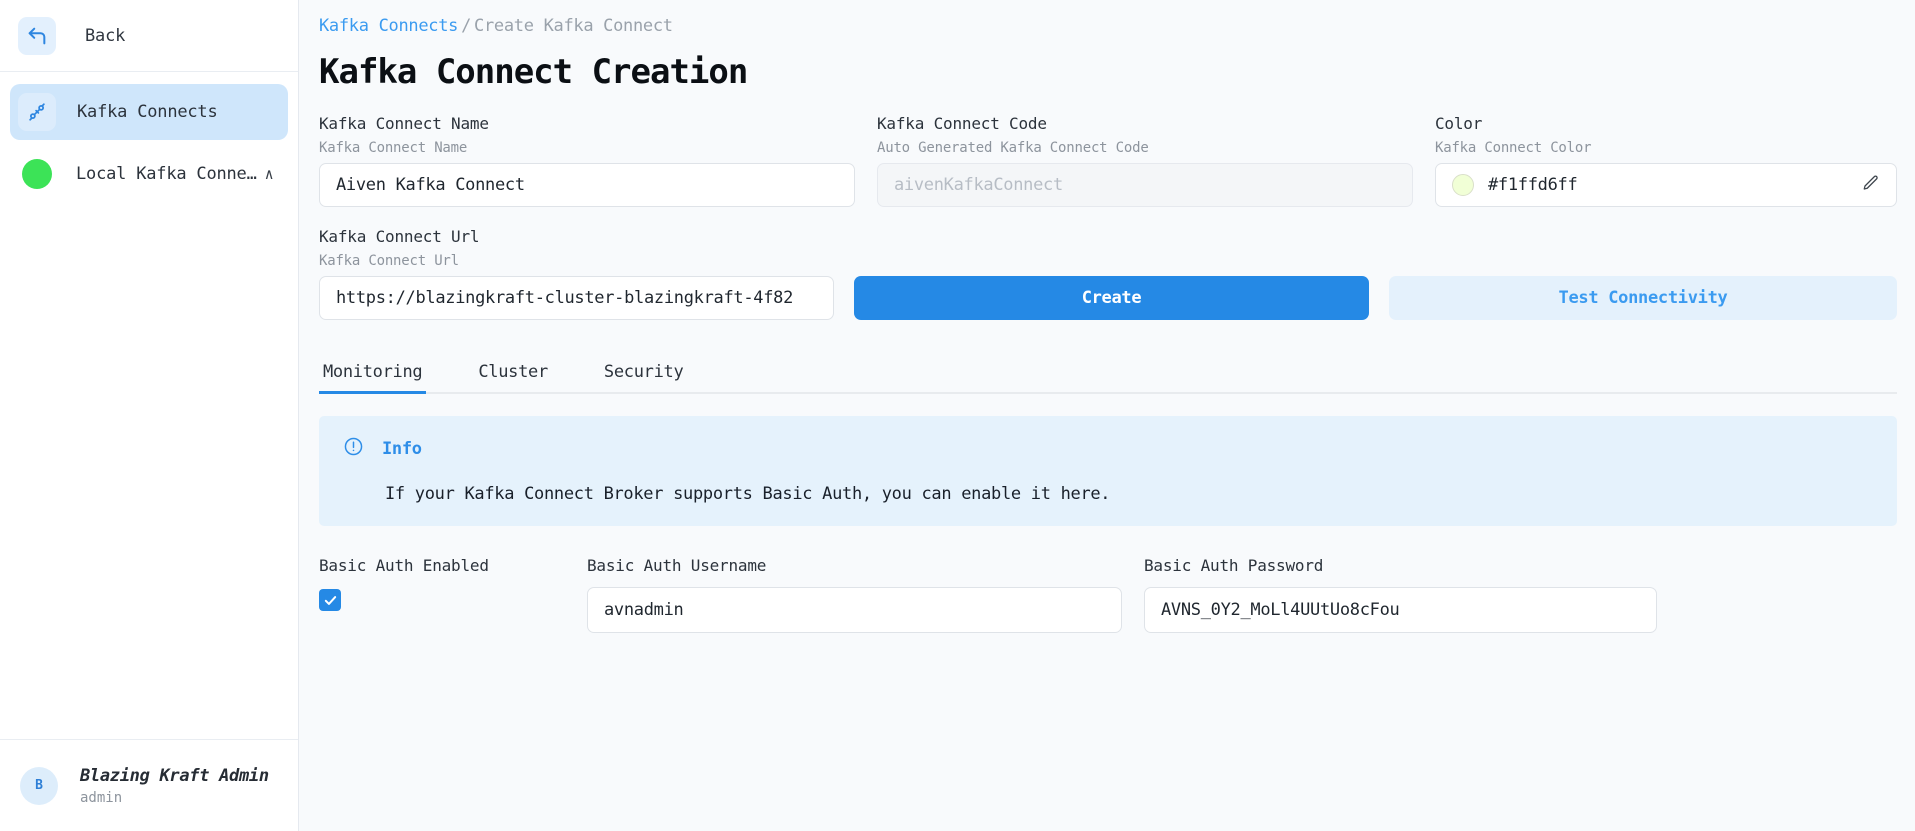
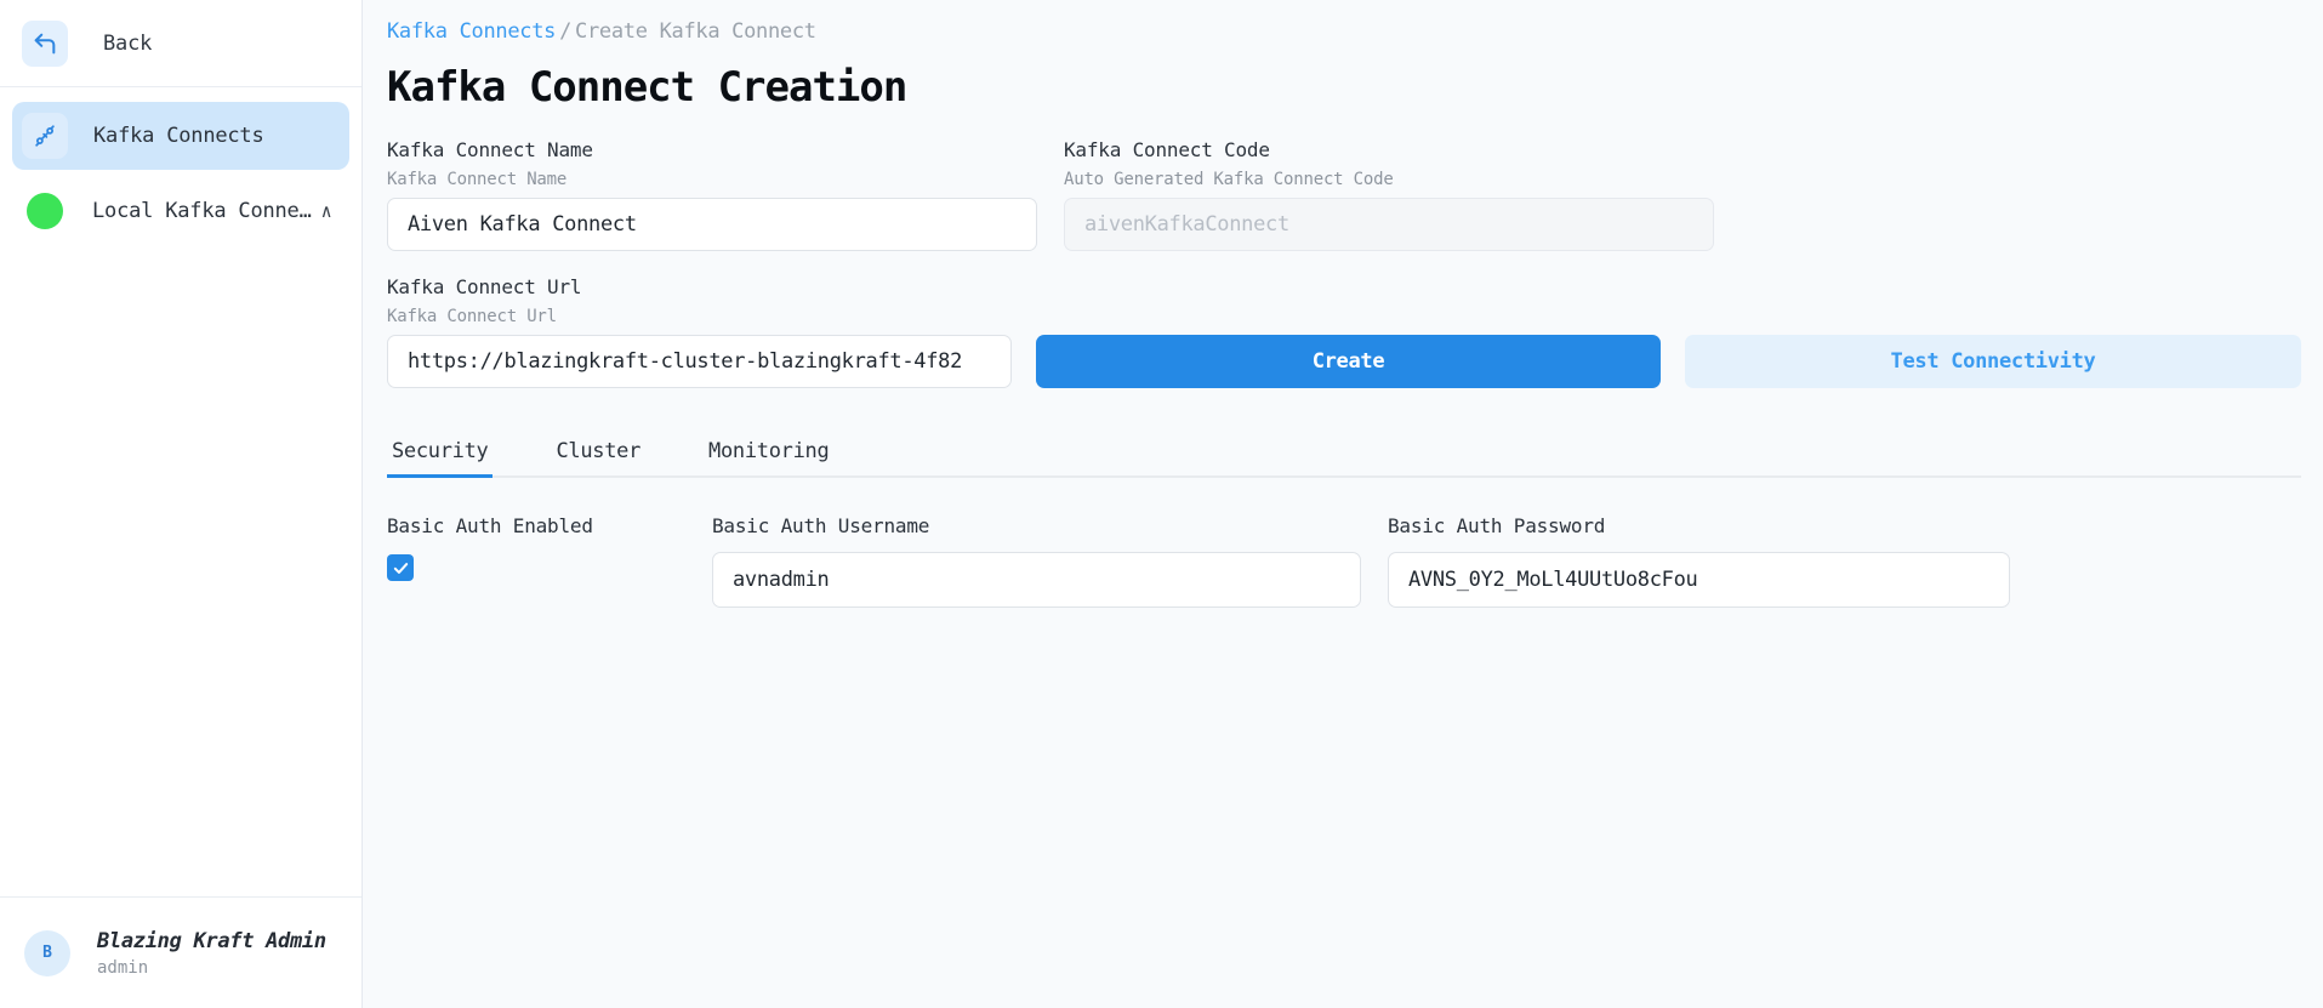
  Back
  Kafka Connects
  Local Kafka Conne…
  ∧
  B
  Blazing Kraft Admin
  admin
  Kafka Connects / Create Kafka Connect
  Kafka Connect Creation
  Kafka Connect Name
  Kafka Connect Name
  Aiven Kafka Connect
  Kafka Connect Code
  Auto Generated Kafka Connect Code
  aivenKafkaConnect
- Color
- Kafka Connect Color
- #f1ffd6ff
  Kafka Connect Url
  Kafka Connect Url
  https://blazingkraft-cluster-blazingkraft-4f82
  Create
  Test Connectivity
- Monitoring
+ Security
  Cluster
- Security
+ Monitoring
- Info
- If your Kafka Connect Broker supports Basic Auth, you can enable it here.
  Basic Auth Enabled
  Basic Auth Username
  avnadmin
  Basic Auth Password
  AVNS_0Y2_MoLl4UUtUo8cFou
